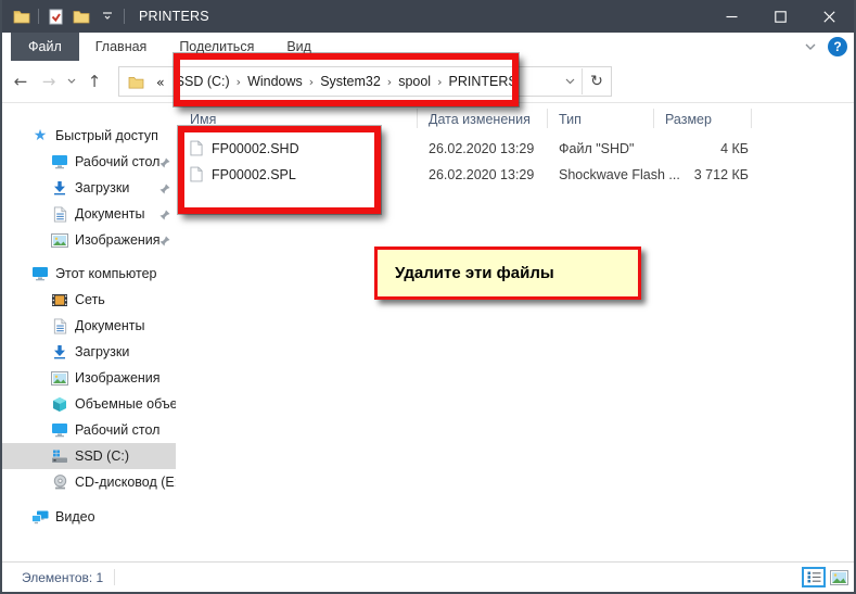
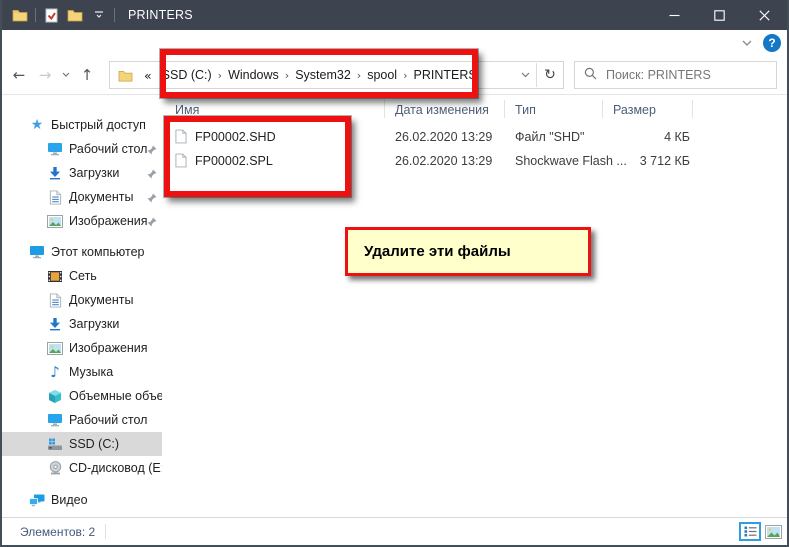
  PRINTERS
- Файл
- Главная
- Поделиться
- Вид
  ?
  ←
  →
  ↑
  «
  SSD (C:)
  ›
  Windows
  ›
  System32
  ›
  spool
  ›
  PRINTERS
  ↻
+ Поиск: PRINTERS
  ★
  Быстрый доступ
  Рабочий стол
  Загрузки
  Документы
  Изображения
  Этот компьютер
  Сеть
  Документы
  Загрузки
  Изображения
+ ♪
+ Музыка
  Объемные объе
  Рабочий стол
  SSD (C:)
  CD-дисковод (E
  Видео
  Имя
  Дата изменения
  Тип
  Размер
  FP00002.SHD
  26.02.2020 13:29
  Файл "SHD"
  4 КБ
  FP00002.SPL
  26.02.2020 13:29
  Shockwave Flash ...
  3 712 КБ
- Элементов: 1
+ Элементов: 2
  Удалите эти файлы
